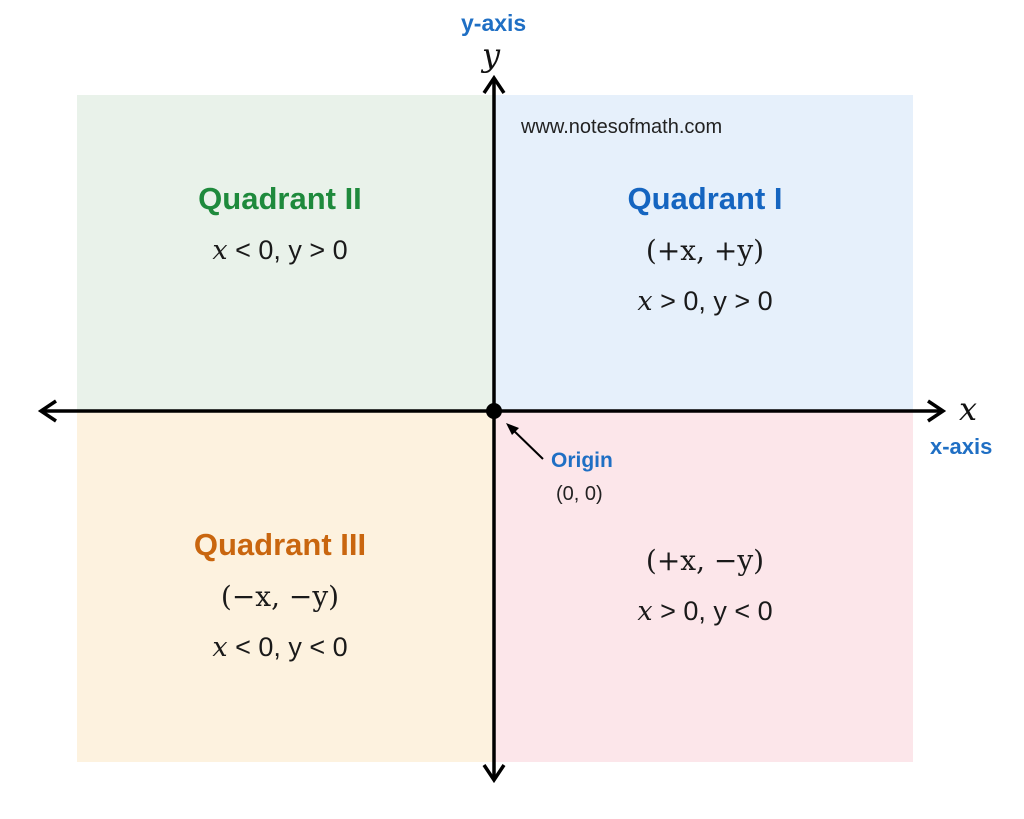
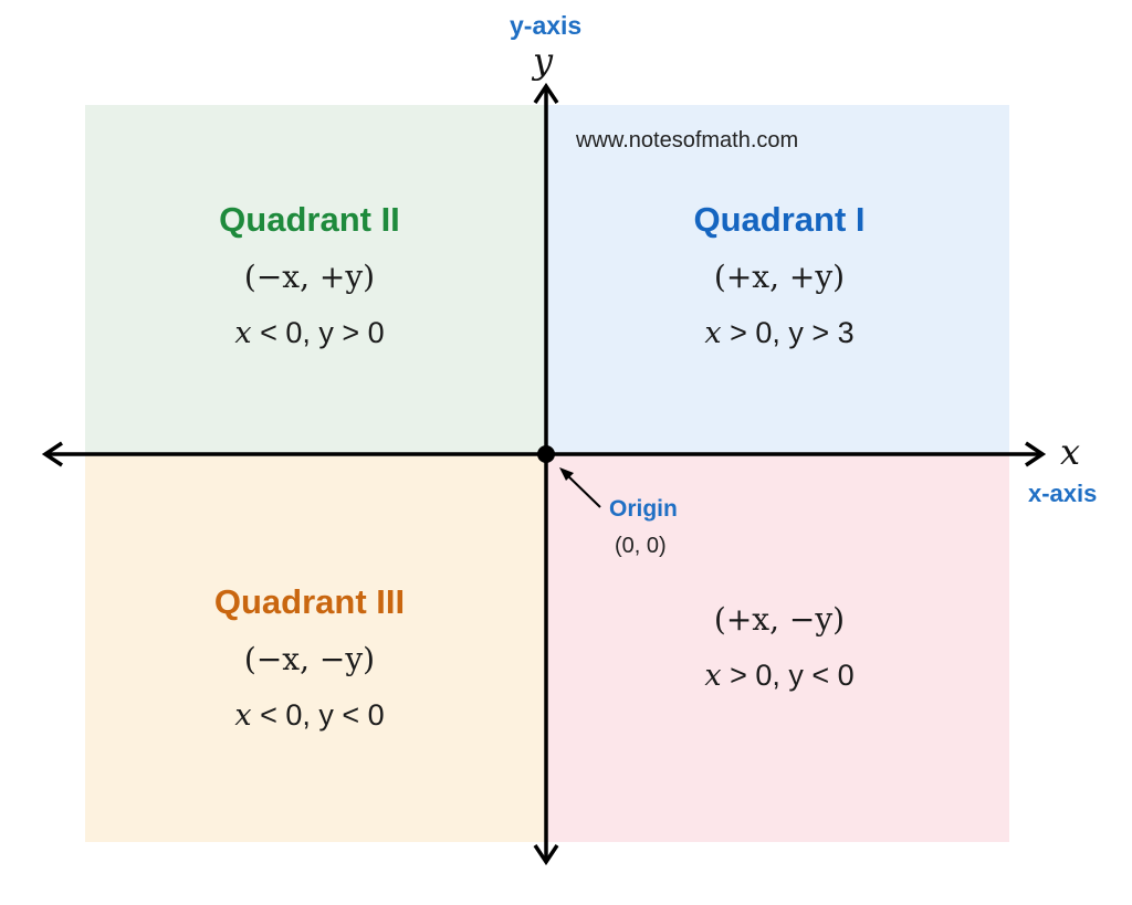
  y-axis
  y
  x
  x-axis
  Origin
  (0, 0)
  www.notesofmath.com
  Quadrant II
+ (−x, +y)
  x < 0, y > 0
  Quadrant I
  (+x, +y)
- x > 0, y > 0
+ x > 0, y > 3
  Quadrant III
  (−x, −y)
  x < 0, y < 0
  (+x, −y)
  x > 0, y < 0
